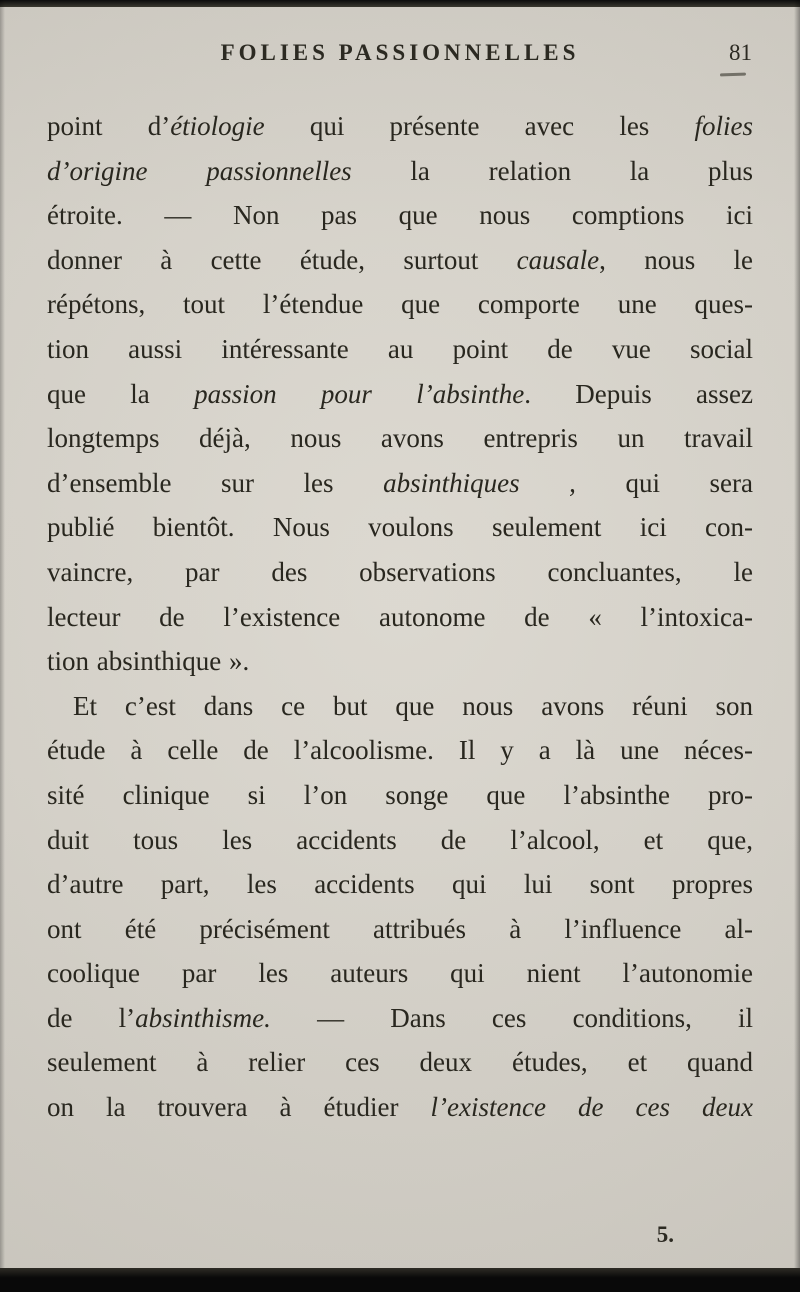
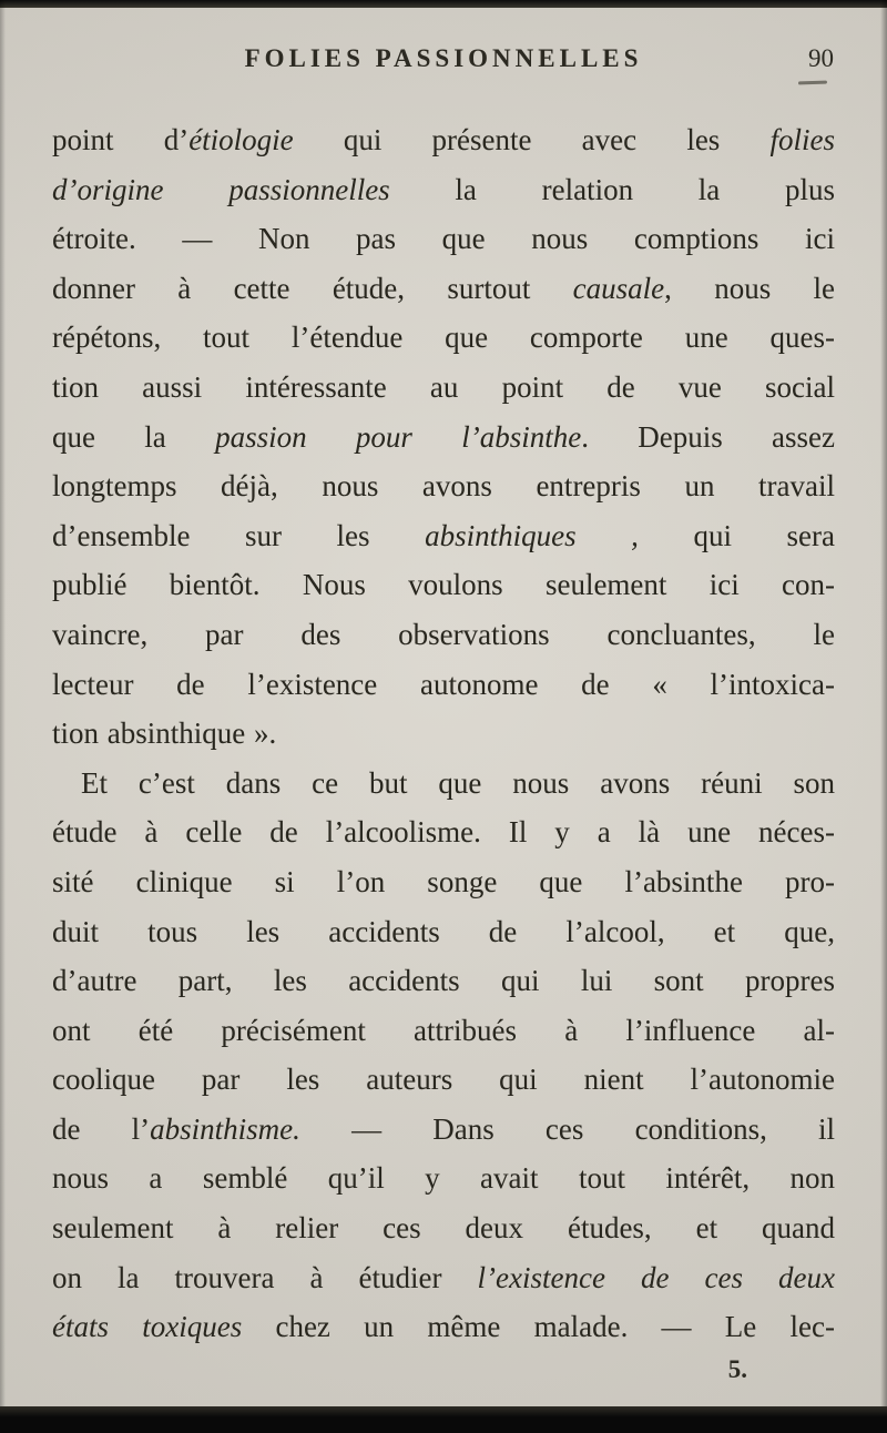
  FOLIES PASSIONNELLES
- 81
+ 90
  point d’étiologie qui présente avec les folies
  d’origine passionnelles la relation la plus
  étroite. — Non pas que nous comptions ici
  donner à cette étude, surtout causale, nous le
  répétons, tout l’étendue que comporte une ques-
  tion aussi intéressante au point de vue social
  que la passion pour l’absinthe. Depuis assez
  longtemps déjà, nous avons entrepris un travail
  d’ensemble sur les absinthiques , qui sera
  publié bientôt. Nous voulons seulement ici con-
  vaincre, par des observations concluantes, le
  lecteur de l’existence autonome de « l’intoxica-
  tion absinthique ».
  Et c’est dans ce but que nous avons réuni son
  étude à celle de l’alcoolisme. Il y a là une néces-
  sité clinique si l’on songe que l’absinthe pro-
  duit tous les accidents de l’alcool, et que,
  d’autre part, les accidents qui lui sont propres
  ont été précisément attribués à l’influence al-
  coolique par les auteurs qui nient l’autonomie
  de l’absinthisme. — Dans ces conditions, il
+ nous a semblé qu’il y avait tout intérêt, non
  seulement à relier ces deux études, et quand
  on la trouvera à étudier l’existence de ces deux
+ états toxiques chez un même malade. — Le lec-
  5.
